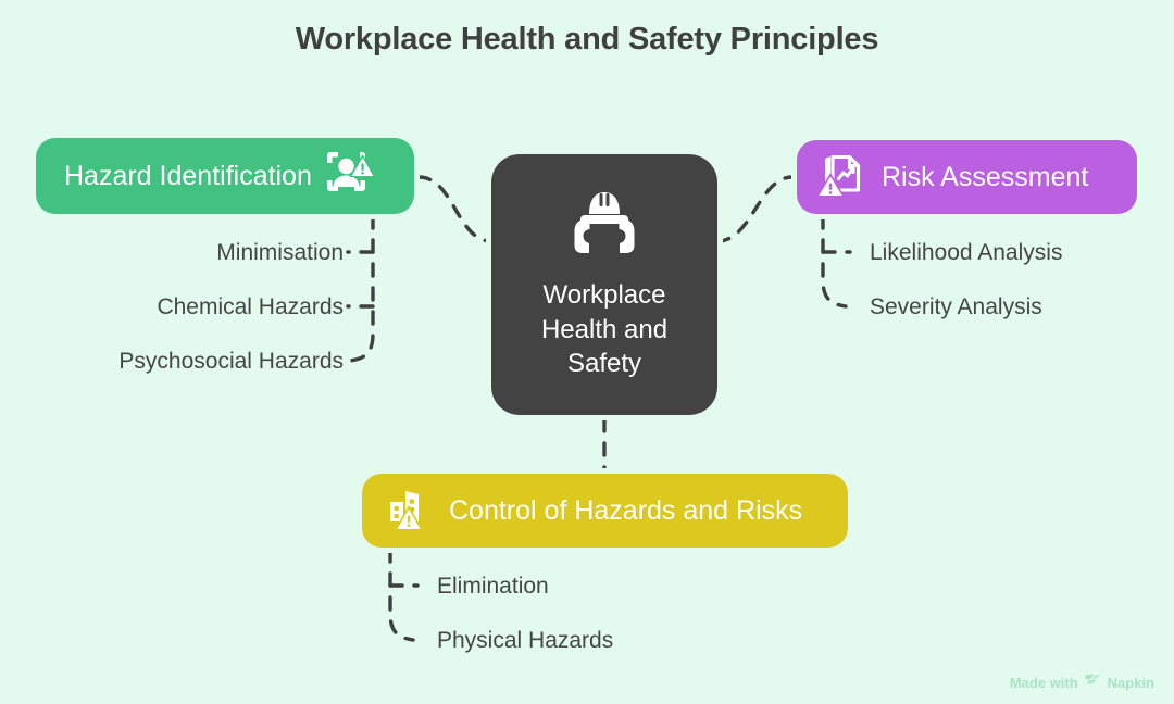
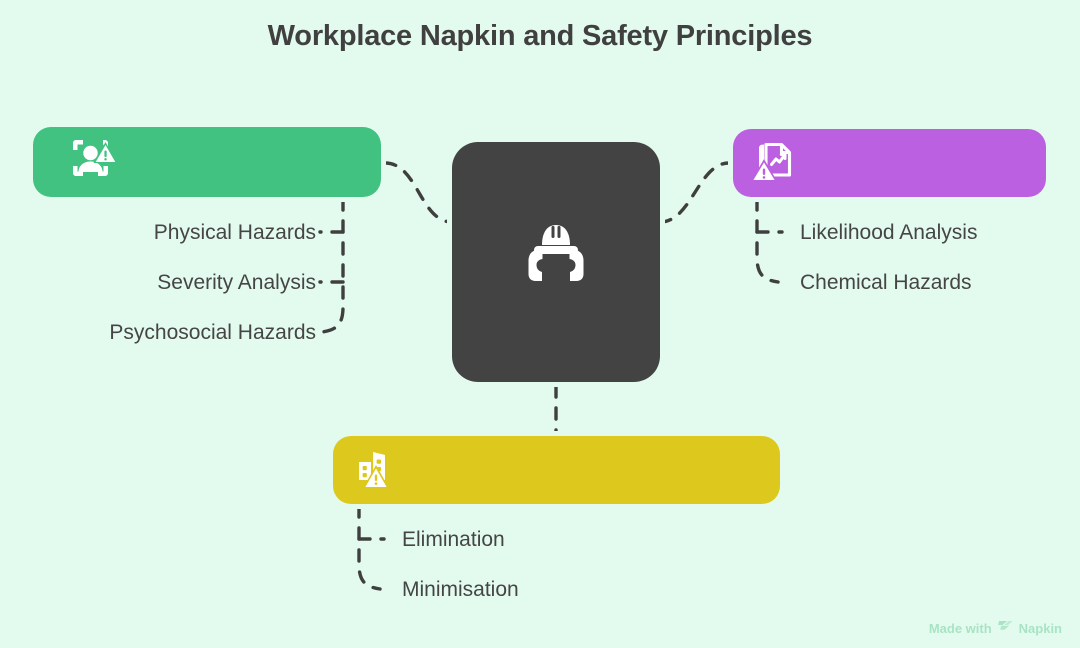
- Workplace Health and Safety Principles
+ Workplace Napkin and Safety Principles
- Workplace Health and Safety
- Hazard Identification
- Risk Assessment
- Control of Hazards and Risks
- Minimisation
+ Physical Hazards
- Chemical Hazards
+ Severity Analysis
  Psychosocial Hazards
  Likelihood Analysis
- Severity Analysis
+ Chemical Hazards
  Elimination
- Physical Hazards
+ Minimisation
  Made with
  Napkin
